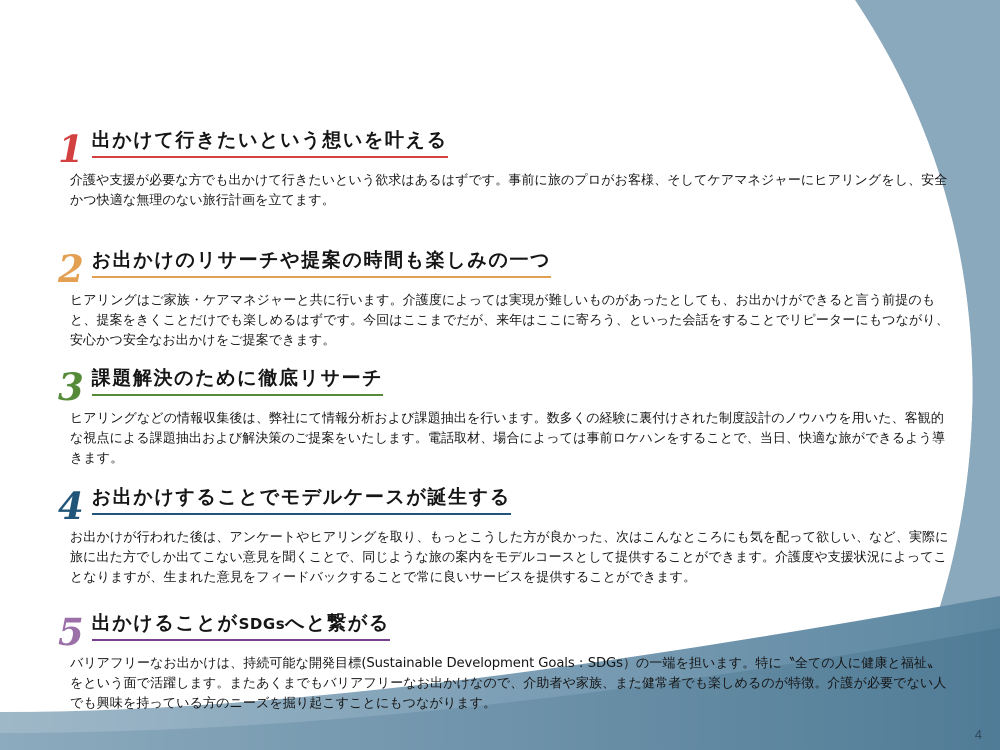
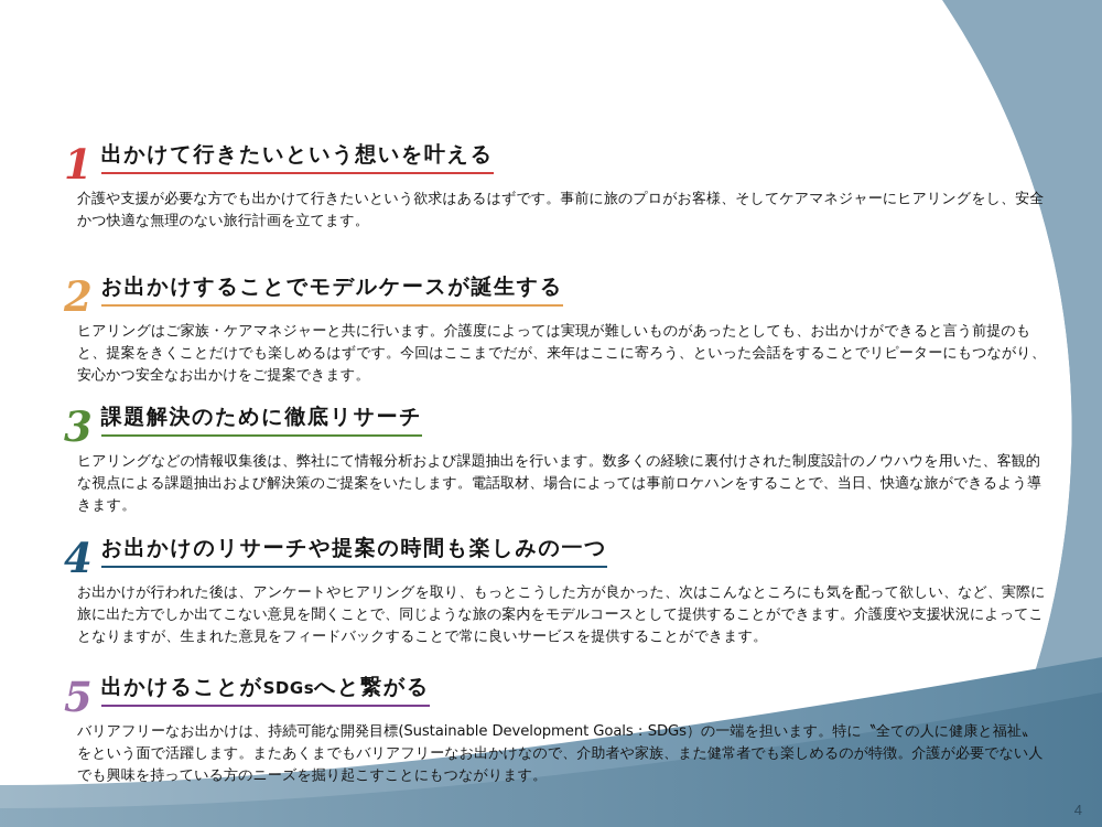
  1
  出かけて行きたいという想いを叶える
  介護や支援が必要な方でも出かけて行きたいという欲求はあるはずです。事前に旅のプロがお客様、そしてケアマネジャーにヒアリングをし、安全かつ快適な無理のない旅行計画を立てます。
  2
- お出かけのリサーチや提案の時間も楽しみの一つ
+ お出かけすることでモデルケースが誕生する
  ヒアリングはご家族・ケアマネジャーと共に行います。介護度によっては実現が難しいものがあったとしても、お出かけができると言う前提のもと、提案をきくことだけでも楽しめるはずです。今回はここまでだが、来年はここに寄ろう、といった会話をすることでリピーターにもつながり、安心かつ安全なお出かけをご提案できます。
  3
  課題解決のために徹底リサーチ
  ヒアリングなどの情報収集後は、弊社にて情報分析および課題抽出を行います。数多くの経験に裏付けされた制度設計のノウハウを用いた、客観的な視点による課題抽出および解決策のご提案をいたします。電話取材、場合によっては事前ロケハンをすることで、当日、快適な旅ができるよう導きます。
  4
- お出かけすることでモデルケースが誕生する
+ お出かけのリサーチや提案の時間も楽しみの一つ
  お出かけが行われた後は、アンケートやヒアリングを取り、もっとこうした方が良かった、次はこんなところにも気を配って欲しい、など、実際に旅に出た方でしか出てこない意見を聞くことで、同じような旅の案内をモデルコースとして提供することができます。介護度や支援状況によってことなりますが、生まれた意見をフィードバックすることで常に良いサービスを提供することができます。
  5
  出かけることがSDGsへと繋がる
  バリアフリーなお出かけは、持続可能な開発目標(Sustainable Development Goals：SDGs）の一端を担います。特に〝全ての人に健康と福祉〟をという面で活躍します。またあくまでもバリアフリーなお出かけなので、介助者や家族、また健常者でも楽しめるのが特徴。介護が必要でない人でも興味を持っている方のニーズを掘り起こすことにもつながります。
  4
